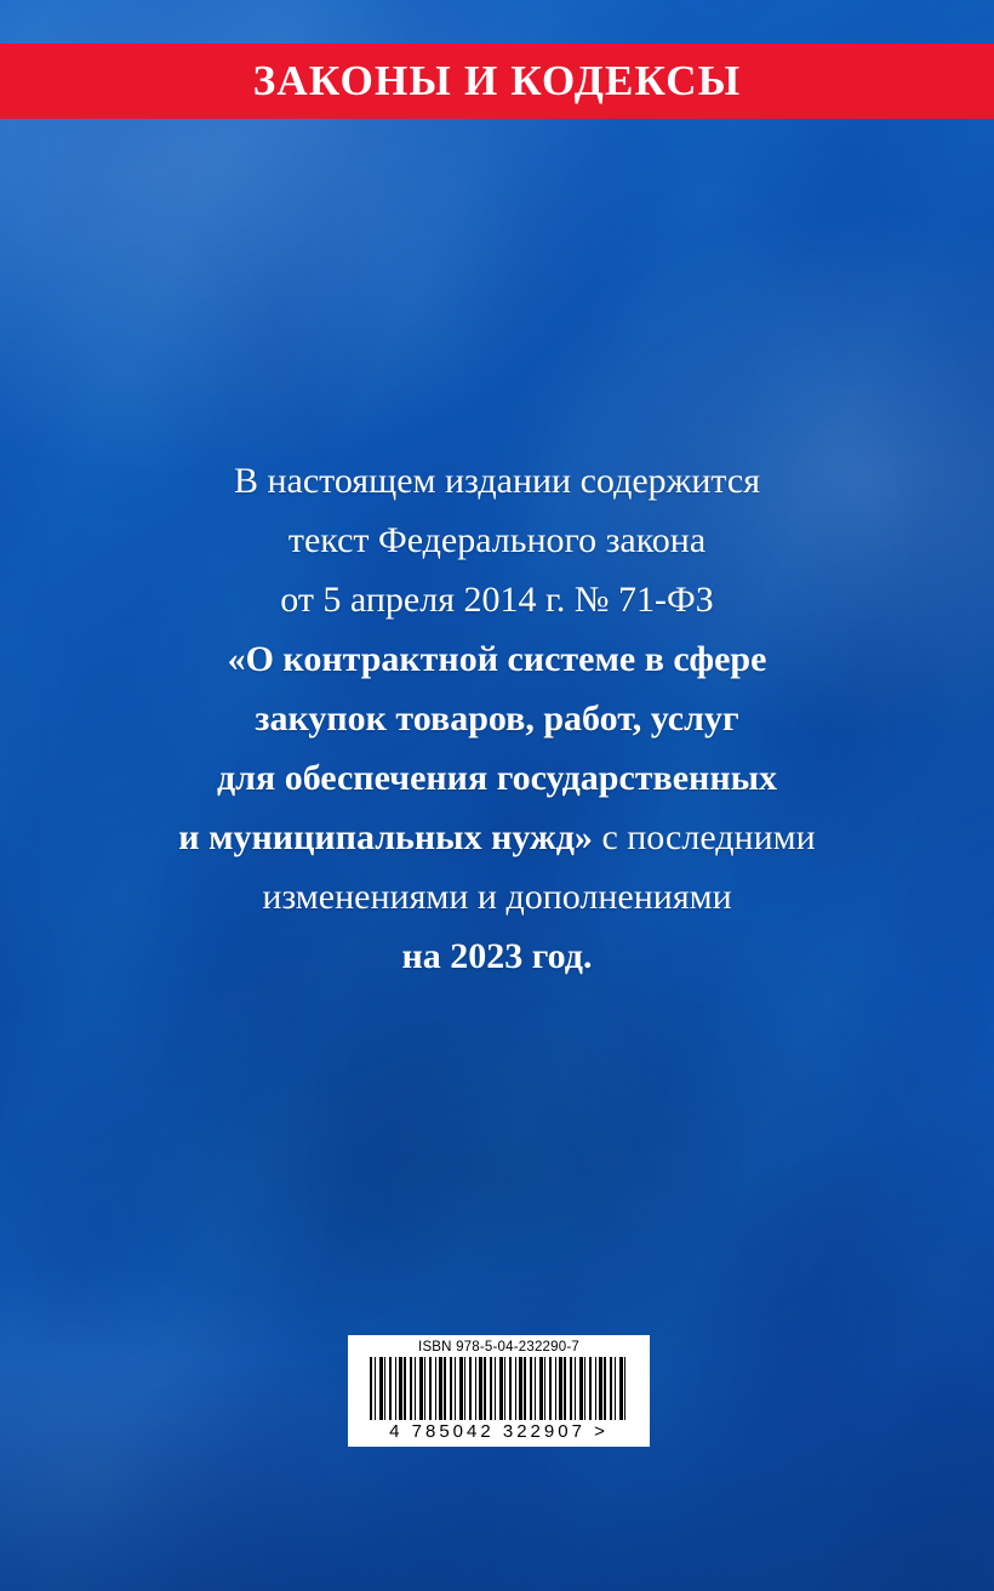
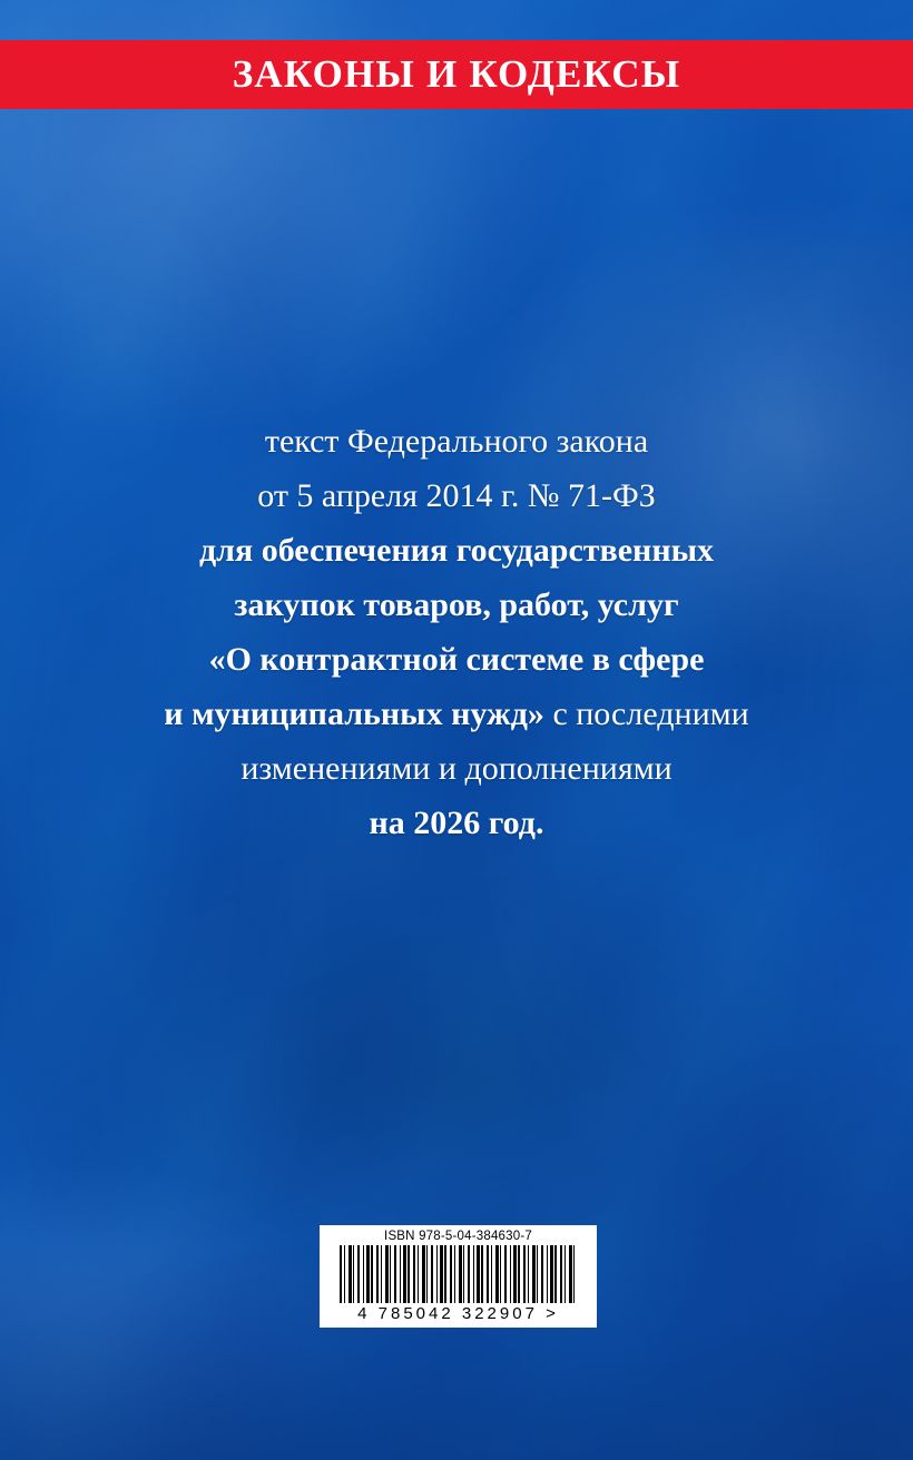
  ЗАКОНЫ И КОДЕКСЫ
- В настоящем издании содержится
  текст Федерального закона
  от 5 апреля 2014 г. № 71-ФЗ
- «О контрактной системе в сфере
+ для обеспечения государственных
  закупок товаров, работ, услуг
- для обеспечения государственных
+ «О контрактной системе в сфере
  и муниципальных нужд» с последними
  изменениями и дополнениями
- на 2023 год.
+ на 2026 год.
- ISBN 978-5-04-232290-7
+ ISBN 978-5-04-384630-7
  4 785042 322907 >
